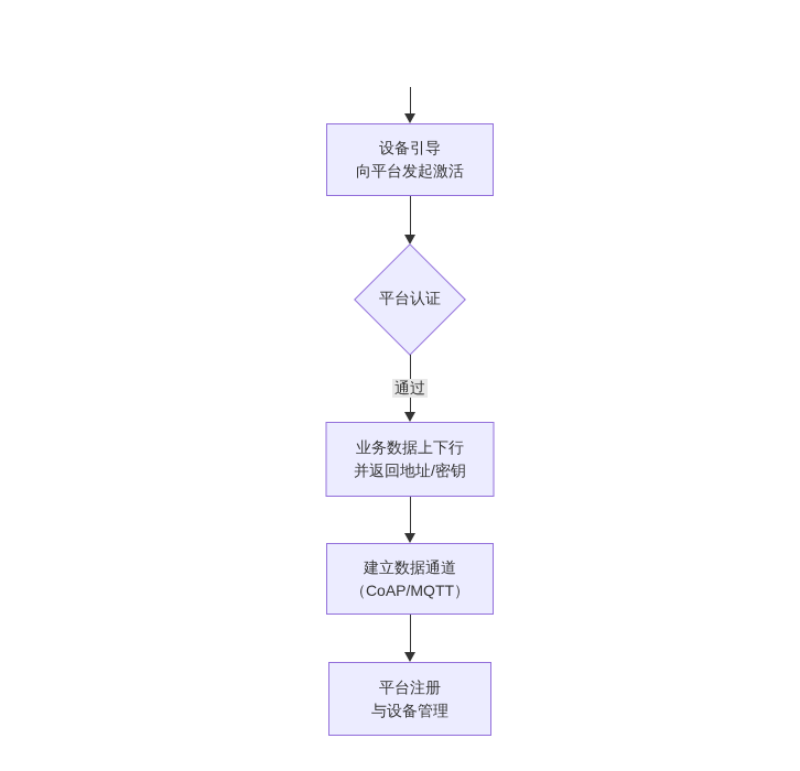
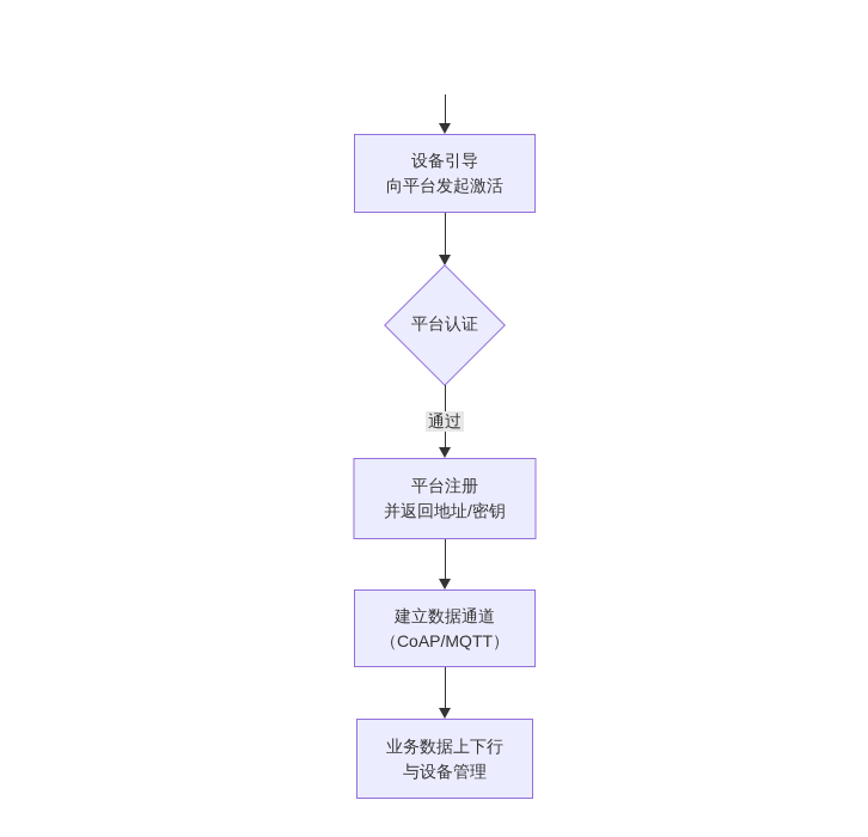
  设备引导
  向平台发起激活
  平台认证
  通过
- 业务数据上下行
+ 平台注册
  并返回地址/密钥
  建立数据通道
  （CoAP/MQTT）
- 平台注册
+ 业务数据上下行
  与设备管理
